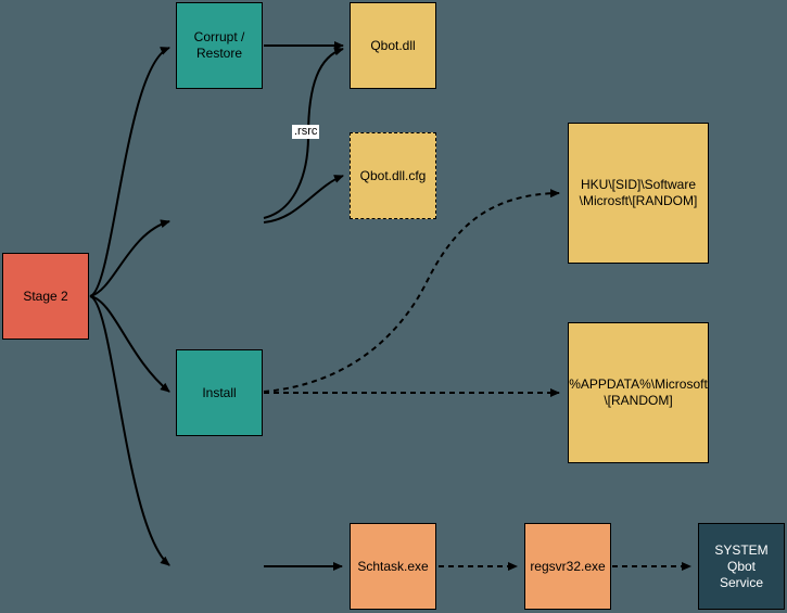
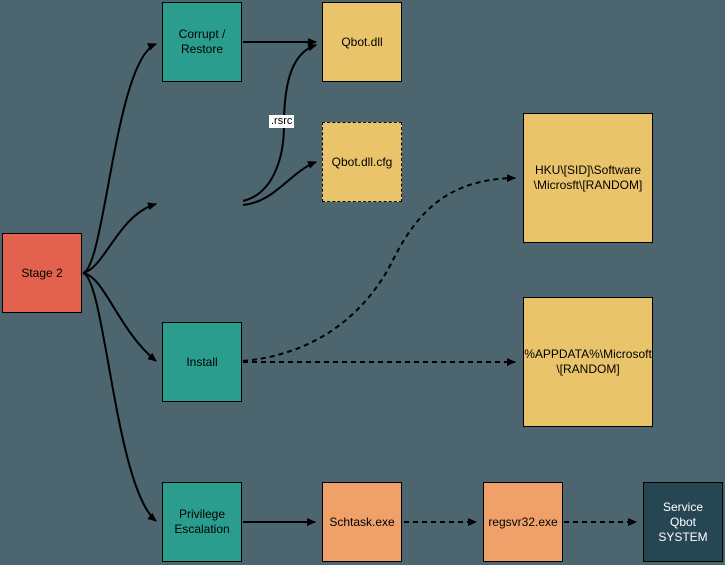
  Stage 2
  Corrupt /
  Restore
  Qbot.dll
  Qbot.dll.cfg
  HKU\[SID]\Software
  \Microsft\[RANDOM]
  Install
  %APPDATA%\Microsoft
  \[RANDOM]
+ Privilege
+ Escalation
  Schtask.exe
  regsvr32.exe
- SYSTEM
+ Service
  Qbot
- Service
+ SYSTEM
  .rsrc
